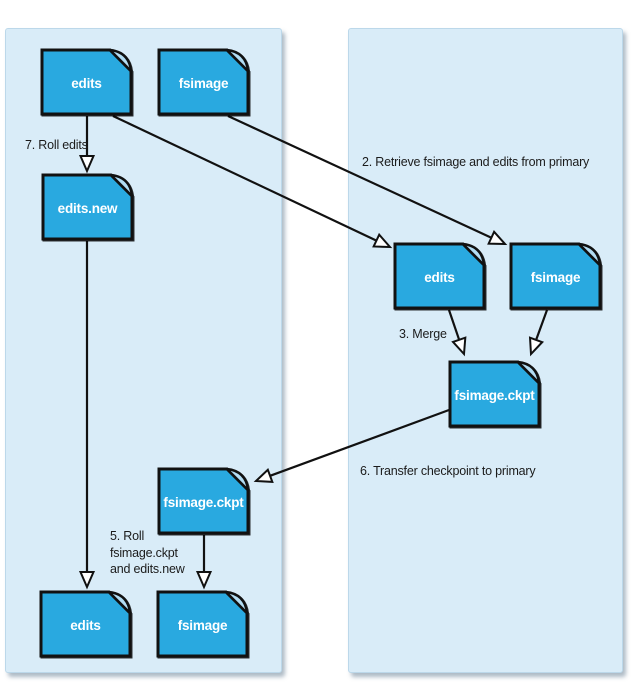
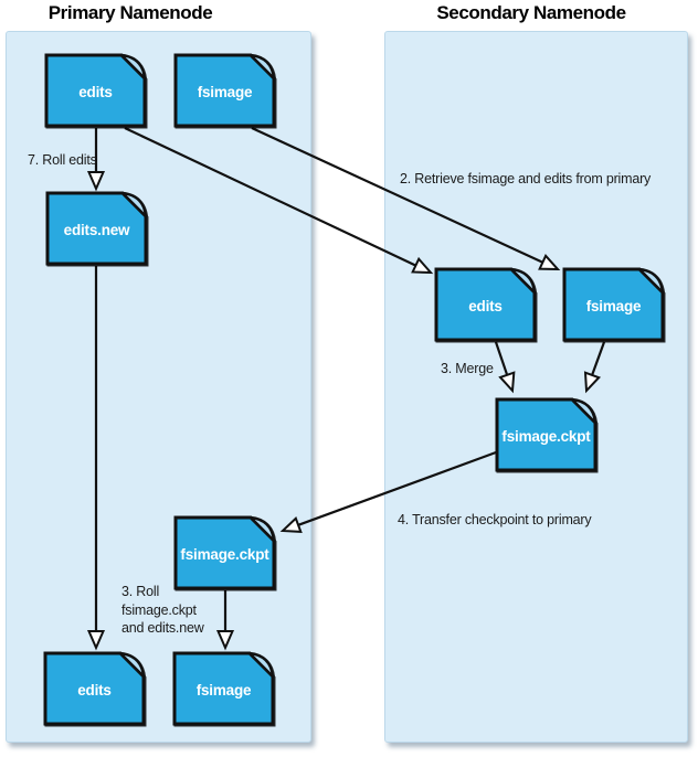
+ Primary Namenode
+ Secondary Namenode
  edits
  fsimage
  edits.new
  edits
  fsimage
  fsimage.ckpt
  fsimage.ckpt
  edits
  fsimage
  7. Roll edits
  2. Retrieve fsimage and edits from primary
  3. Merge
- 6. Transfer checkpoint to primary
+ 4. Transfer checkpoint to primary
- 5. Roll
+ 3. Roll
  fsimage.ckpt
  and edits.new
